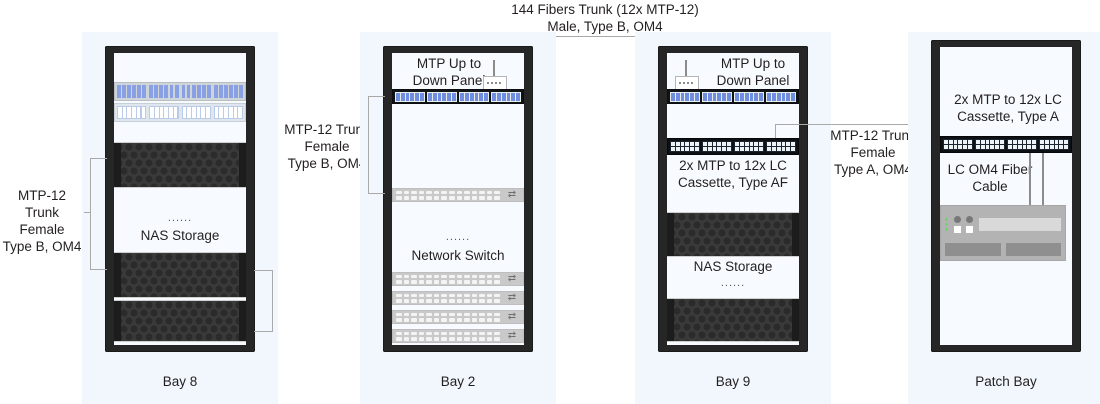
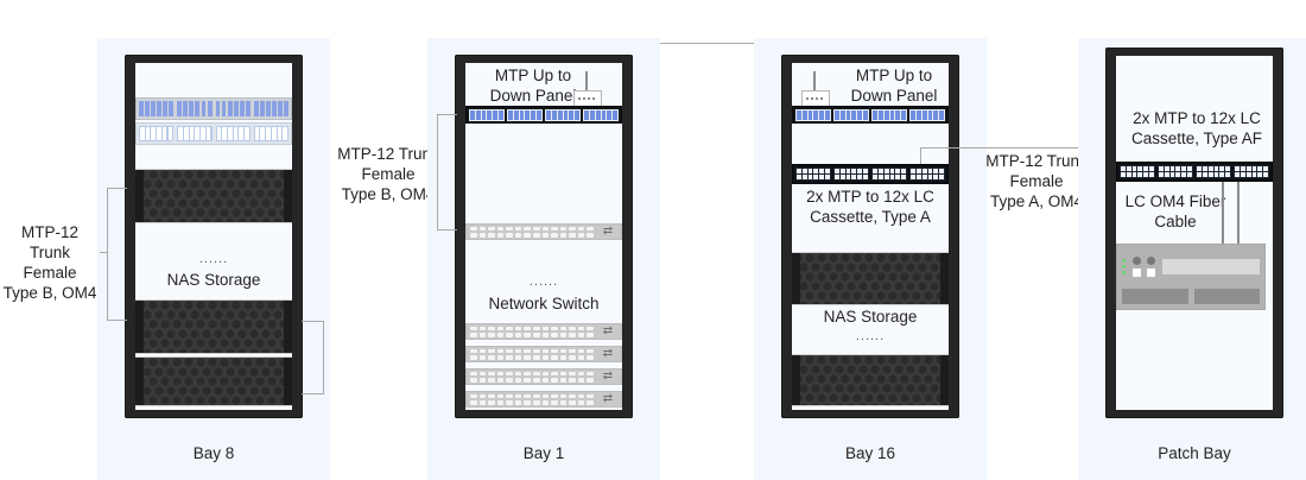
- 144 Fibers Trunk (12x MTP-12)
- Male, Type B, OM4
  ......
  NAS Storage
  Bay 8
  MTP-12 Trunk
  Female
  Type B, OM4
  MTP-12 Tru
  Female
  Type B, OM
  MTP Up to
  Down Pane
  ⇄
  ......
  Network Switch
  ⇄
  ⇄
  ⇄
  ⇄
- Bay 2
+ Bay 1
  MTP Up to
  Down Panel
  2x MTP to 12x LC
- Cassette, Type AF
+ Cassette, Type A
  NAS Storage
  ......
- Bay 9
+ Bay 16
  MTP-12 Trun
  Female
  Type A, OM
  2x MTP to 12x LC
- Cassette, Type A
+ Cassette, Type AF
  LC OM4 Fibe
  Cable
  Patch Bay
